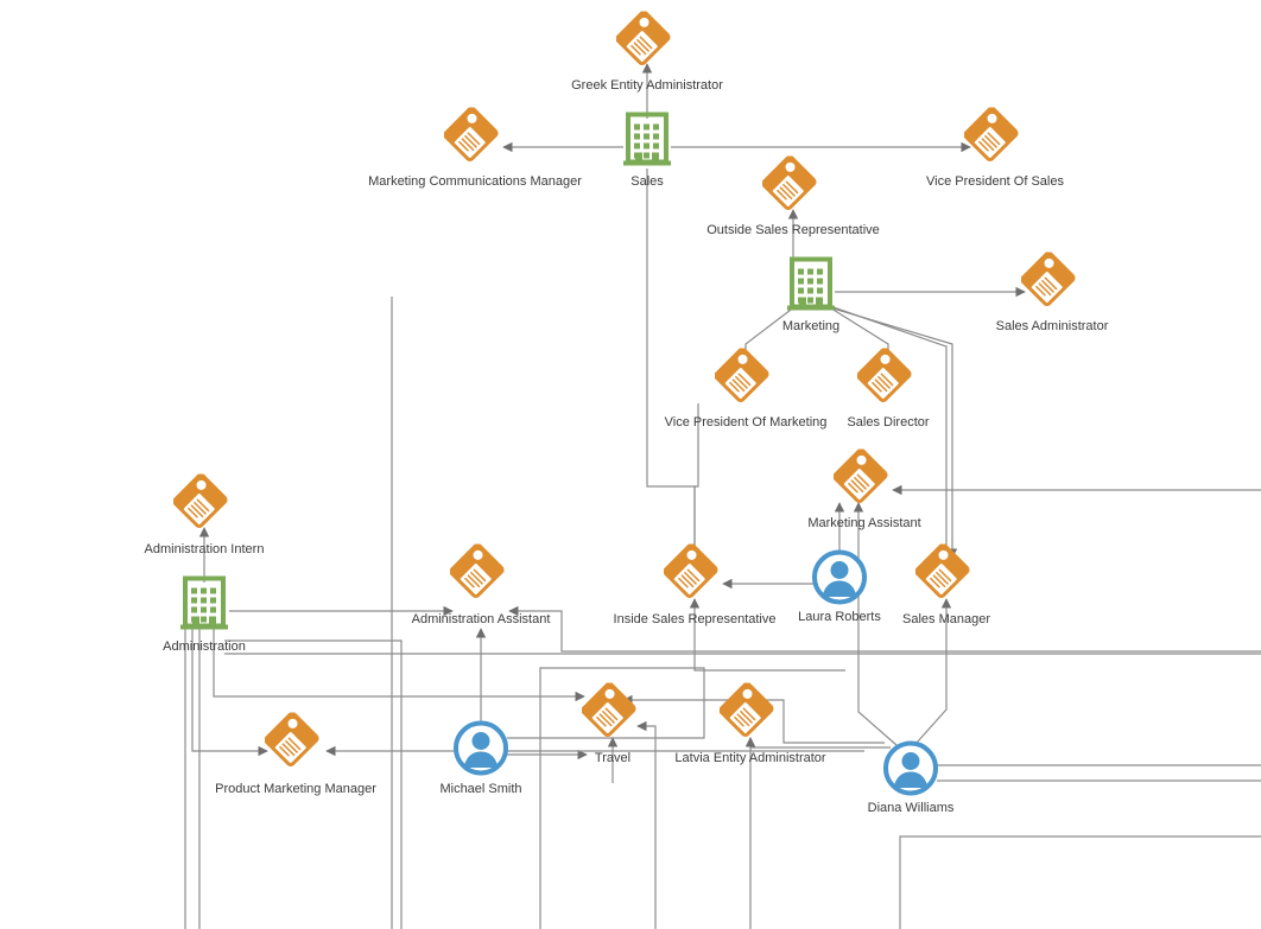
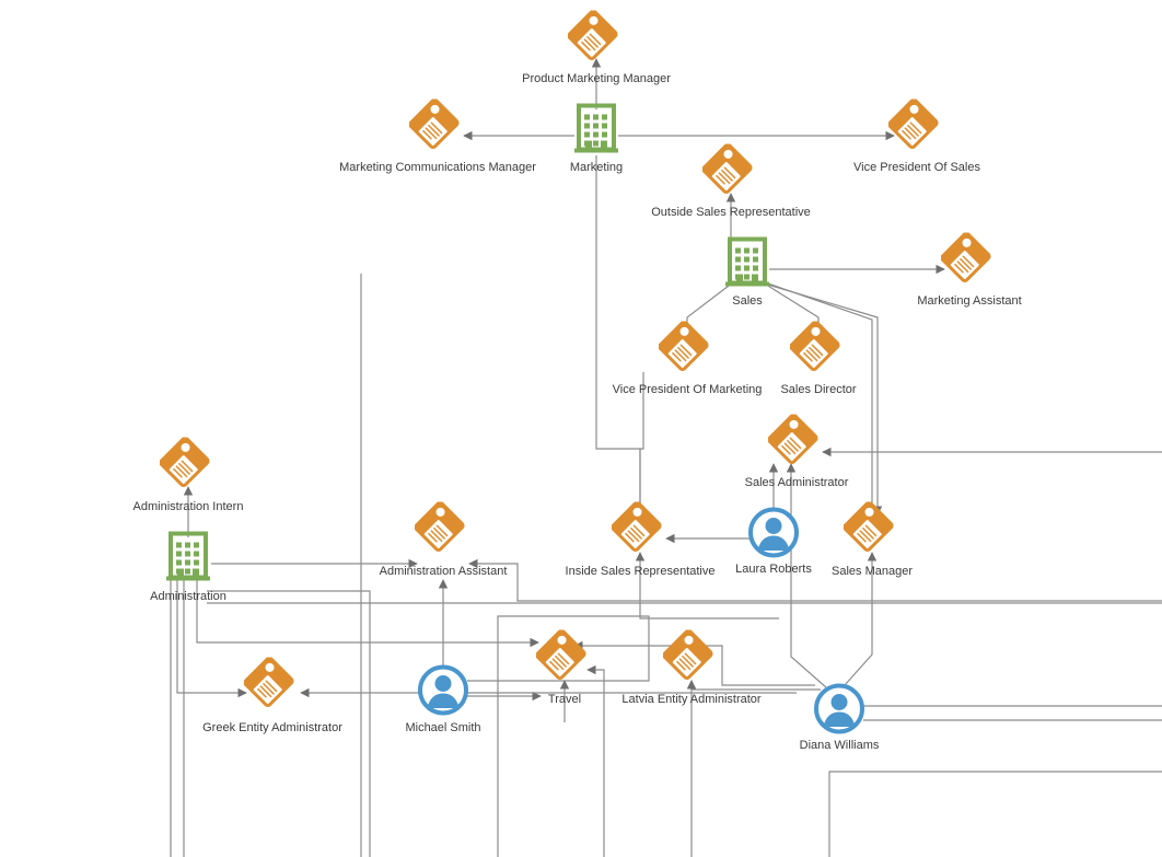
- Greek Entity Administrator
+ Product Marketing Manager
  Marketing Communications Manager
- Sales
+ Marketing
  Vice President Of Sales
  Outside Sales Representative
- Marketing
+ Sales
- Sales Administrator
+ Marketing Assistant
  Vice President Of Marketing
  Sales Director
- Marketing Assistant
+ Sales Administrator
  Administration Intern
  Administration Assistant
  Inside Sales Representative
  Laura Roberts
  Sales Manager
  Administration
  Travel
  Latvia Entity Administrator
- Product Marketing Manager
+ Greek Entity Administrator
  Michael Smith
  Diana Williams
